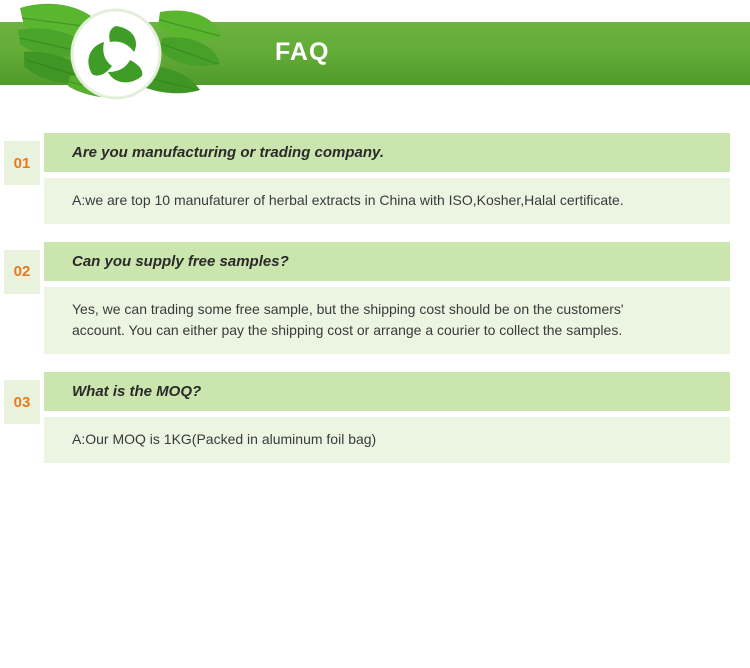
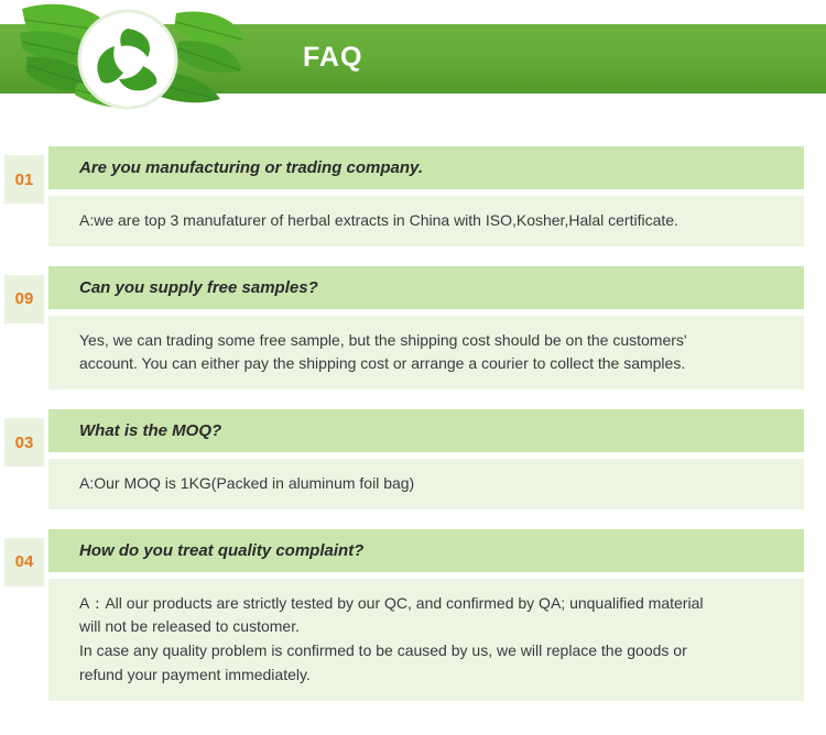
  FAQ
  01
  Are you manufacturing or trading company.
- A:we are top 10 manufaturer of herbal extracts in China with ISO,Kosher,Halal certificate.
+ A:we are top 3 manufaturer of herbal extracts in China with ISO,Kosher,Halal certificate.
- 02
+ 09
  Can you supply free samples?
  Yes, we can trading some free sample, but the shipping cost should be on the customers'
  account. You can either pay the shipping cost or arrange a courier to collect the samples.
  03
  What is the MOQ?
  A:Our MOQ is 1KG(Packed in aluminum foil bag)
+ 04
+ How do you treat quality complaint?
+ A：All our products are strictly tested by our QC, and confirmed by QA; unqualified material
+ will not be released to customer.
+ In case any quality problem is confirmed to be caused by us, we will replace the goods or
+ refund your payment immediately.
